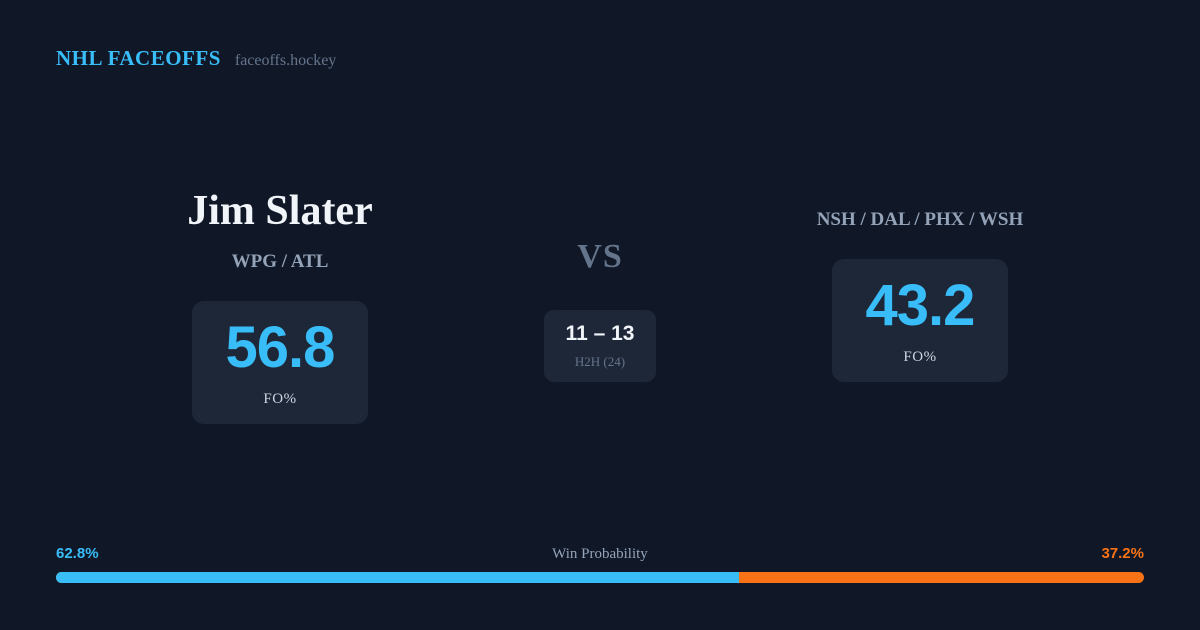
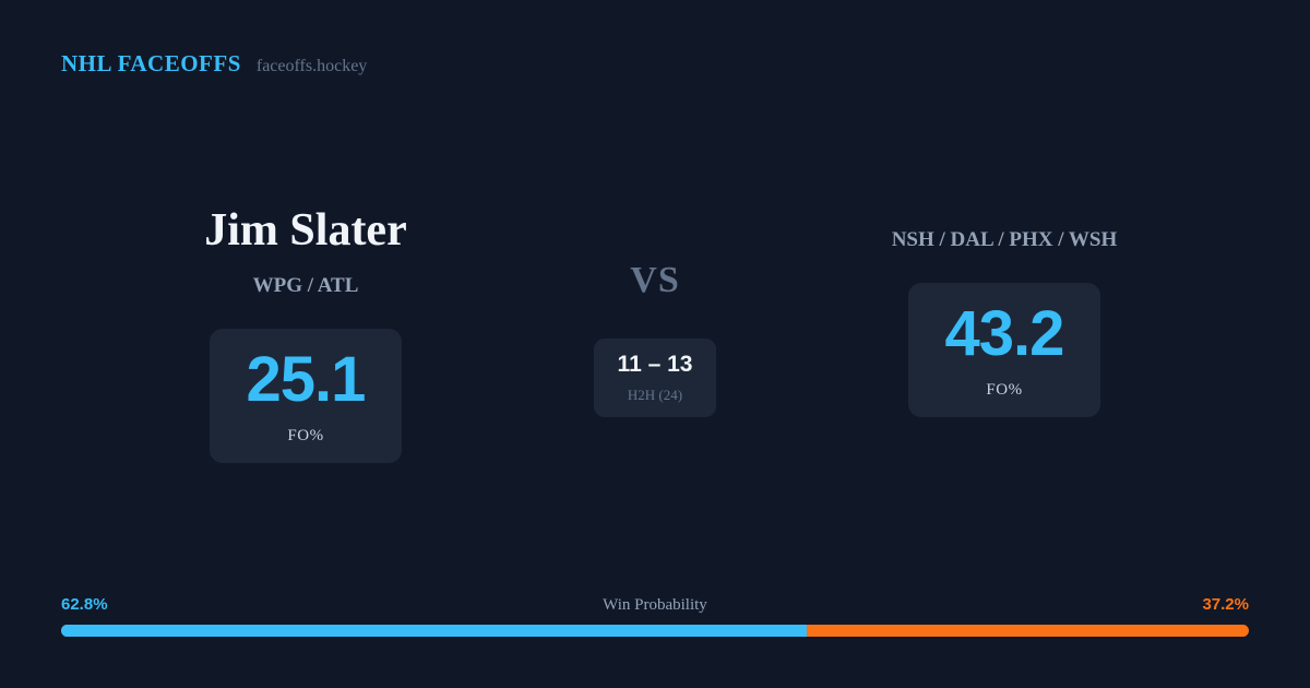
  NHL FACEOFFS
  faceoffs.hockey
  Jim Slater
  WPG / ATL
- 56.8
+ 25.1
  FO%
  VS
  11 – 13
  H2H (24)
  NSH / DAL / PHX / WSH
  43.2
  FO%
  62.8%
  Win Probability
  37.2%
